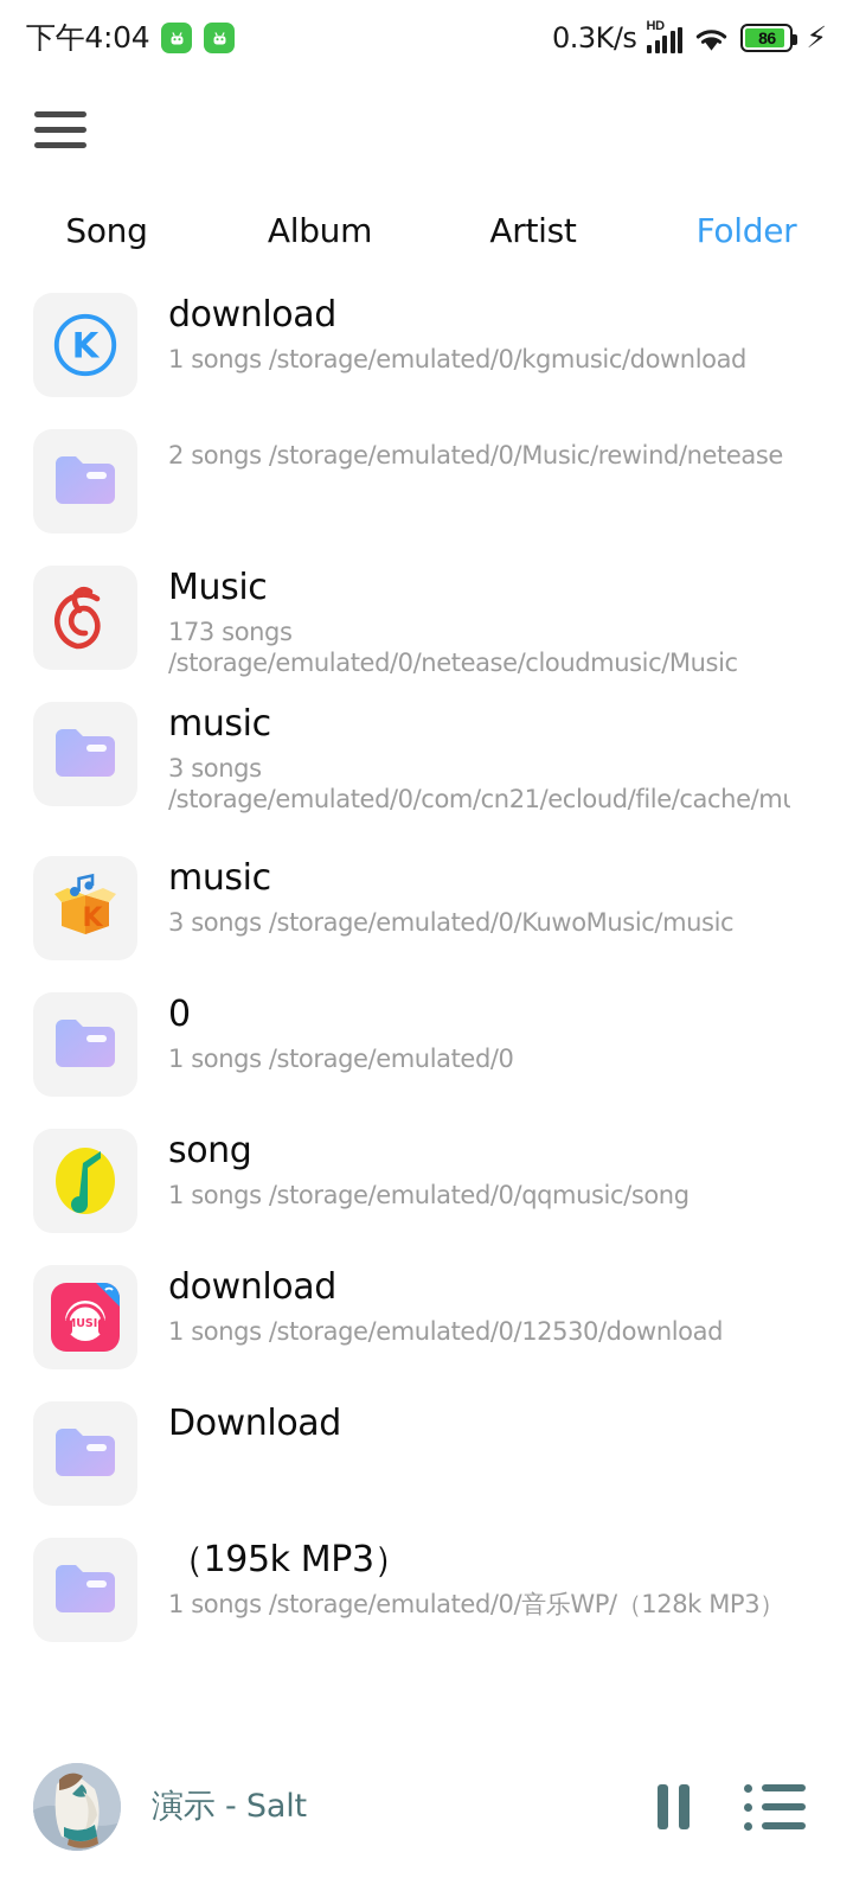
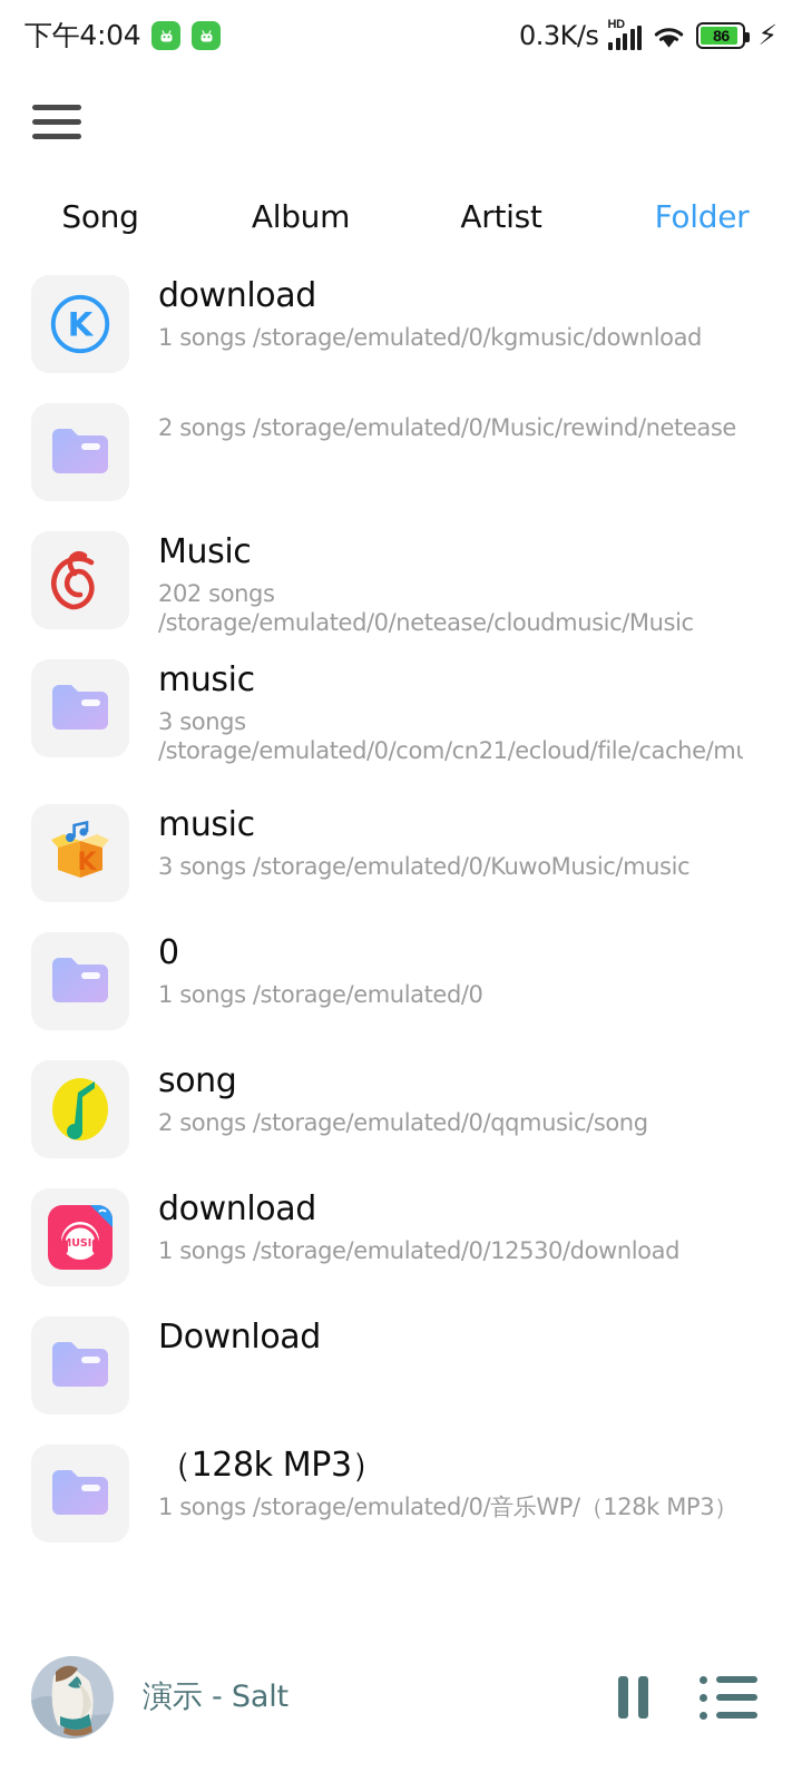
  下午4:04
  0.3K/s
  HD
  86
  ⚡
  Song
  Album
  Artist
  Folder
  K
  download
  1 songs /storage/emulated/0/kgmusic/download
  2 songs /storage/emulated/0/Music/rewind/netease
  Music
- 173 songs /storage/emulated/0/netease/cloudmusic/Music
+ 202 songs /storage/emulated/0/netease/cloudmusic/Music
  music
  3 songs /storage/emulated/0/com/cn21/ecloud/file/cache/mu
  K
  music
  3 songs /storage/emulated/0/KuwoMusic/music
  0
  1 songs /storage/emulated/0
  song
- 1 songs /storage/emulated/0/qqmusic/song
+ 2 songs /storage/emulated/0/qqmusic/song
  MUSIC
  download
  1 songs /storage/emulated/0/12530/download
  Download
- （195k MP3）
+ （128k MP3）
  1 songs /storage/emulated/0/音乐WP/（128k MP3）
  演示 - Salt
